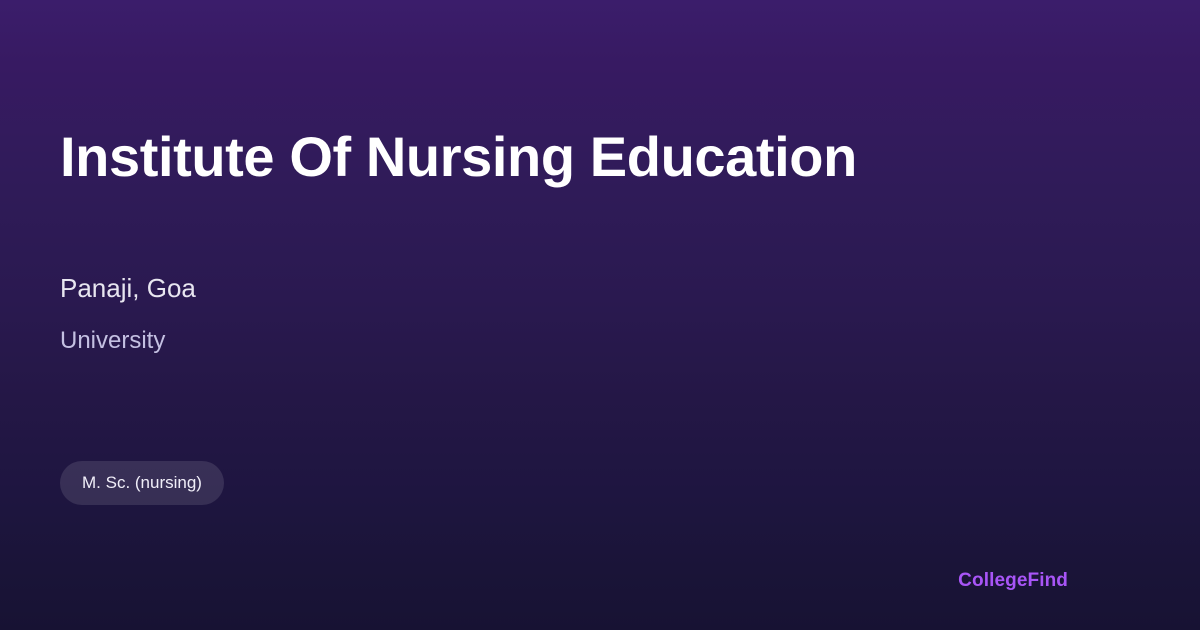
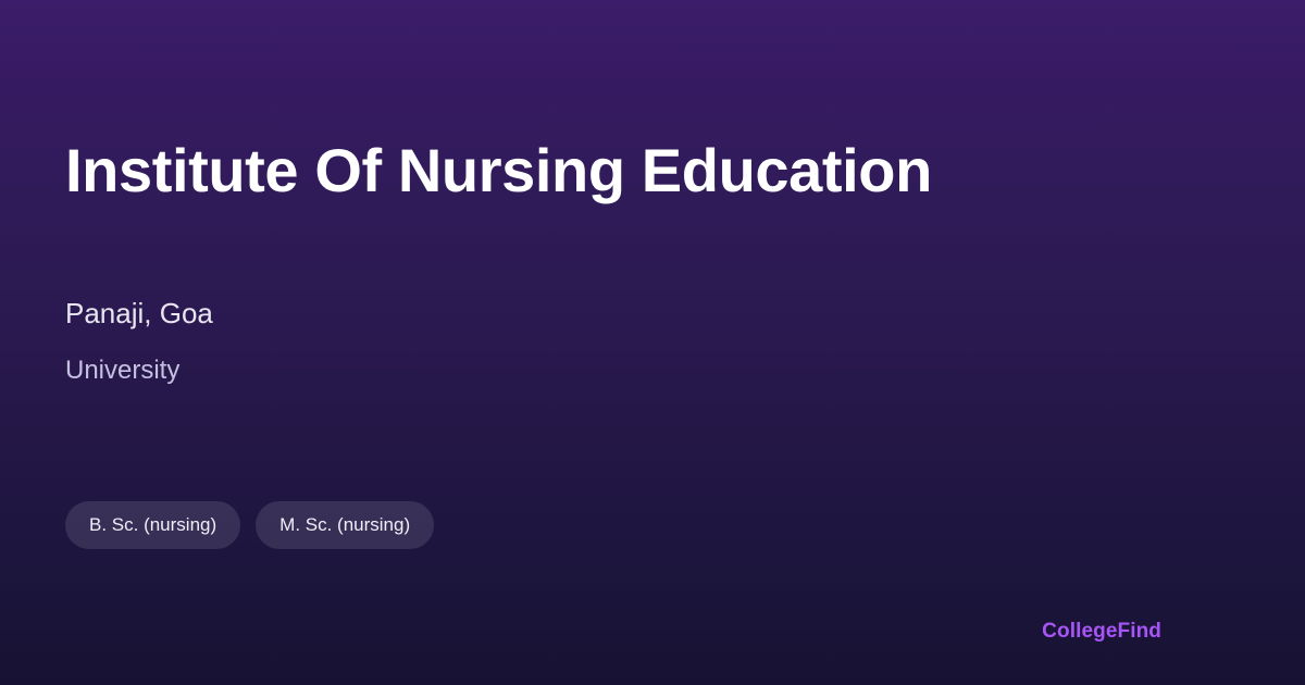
  Institute Of Nursing Education
  Panaji, Goa
  University
+ B. Sc. (nursing)
  M. Sc. (nursing)
  CollegeFind
